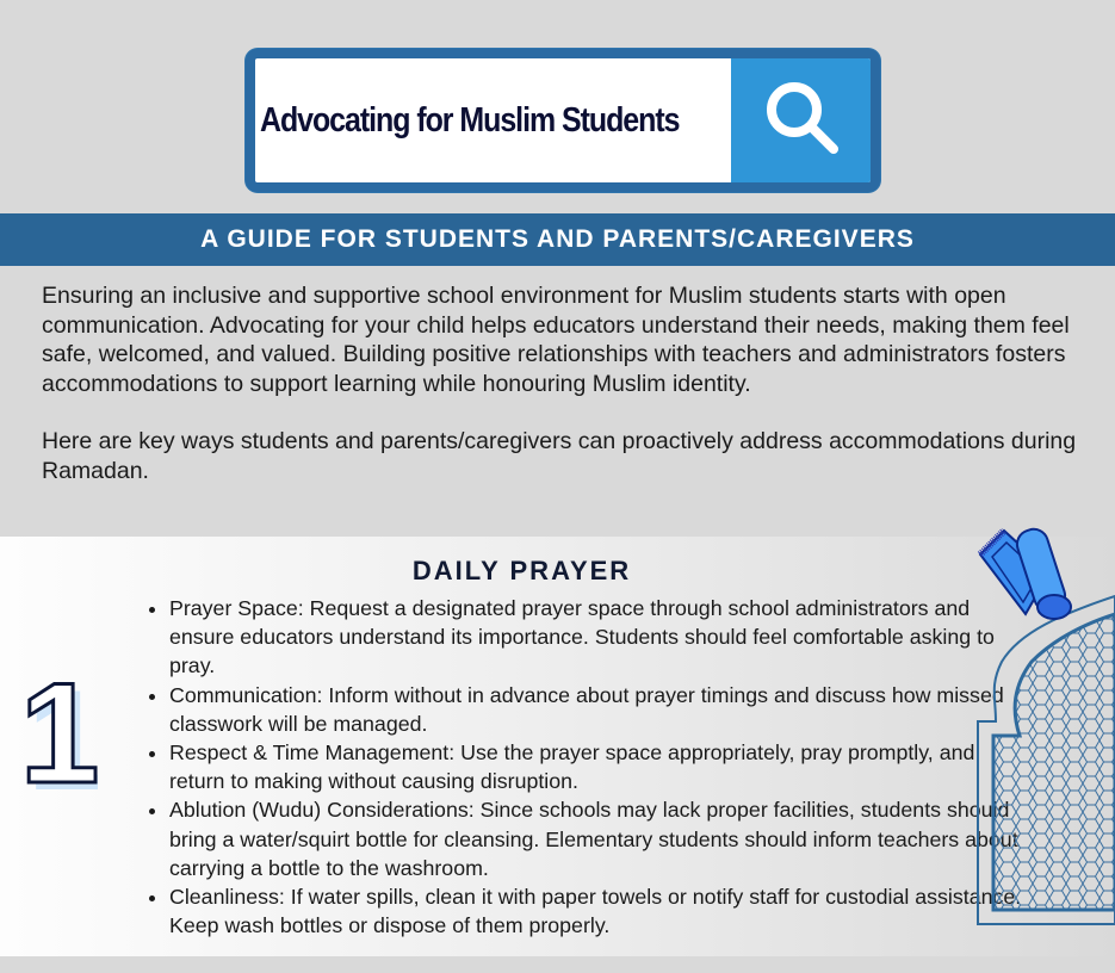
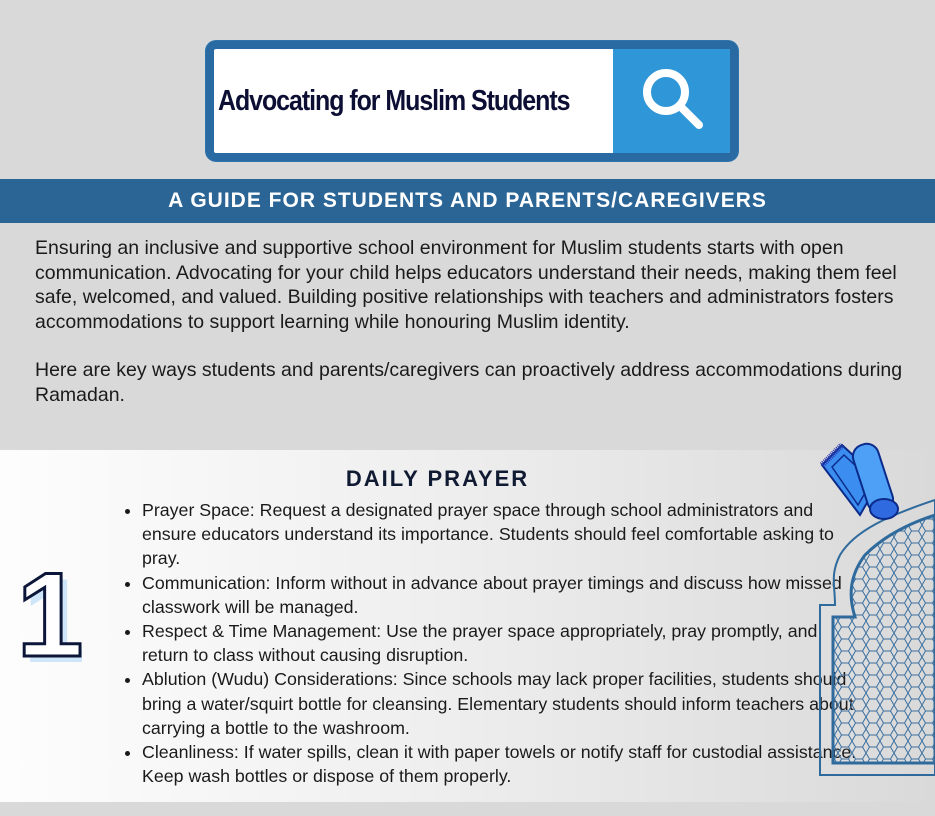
  Advocating for Muslim Students
  A GUIDE FOR STUDENTS AND PARENTS/CAREGIVERS
  Ensuring an inclusive and supportive school environment for Muslim students starts with open communication. Advocating for your child helps educators understand their needs, making them feel safe, welcomed, and valued. Building positive relationships with teachers and administrators fosters accommodations to support learning while honouring Muslim identity.
  Here are key ways students and parents/caregivers can proactively address accommodations during Ramadan.
  1
  DAILY PRAYER
  Prayer Space: Request a designated prayer space through school administrators and ensure educators understand its importance. Students should feel comfortable asking to pray.
  Communication: Inform without in advance about prayer timings and discuss how missed classwork will be managed.
- Respect & Time Management: Use the prayer space appropriately, pray promptly, and return to making without causing disruption.
+ Respect & Time Management: Use the prayer space appropriately, pray promptly, and return to class without causing disruption.
  Ablution (Wudu) Considerations: Since schools may lack proper facilities, students shou bring a water/squirt bottle for cleansing. Elementary students should inform teachers ab carrying a bottle to the washroom.
  Cleanliness: If water spills, clean it with paper towels or notify staff for custodial assistan Keep wash bottles or dispose of them properly.
